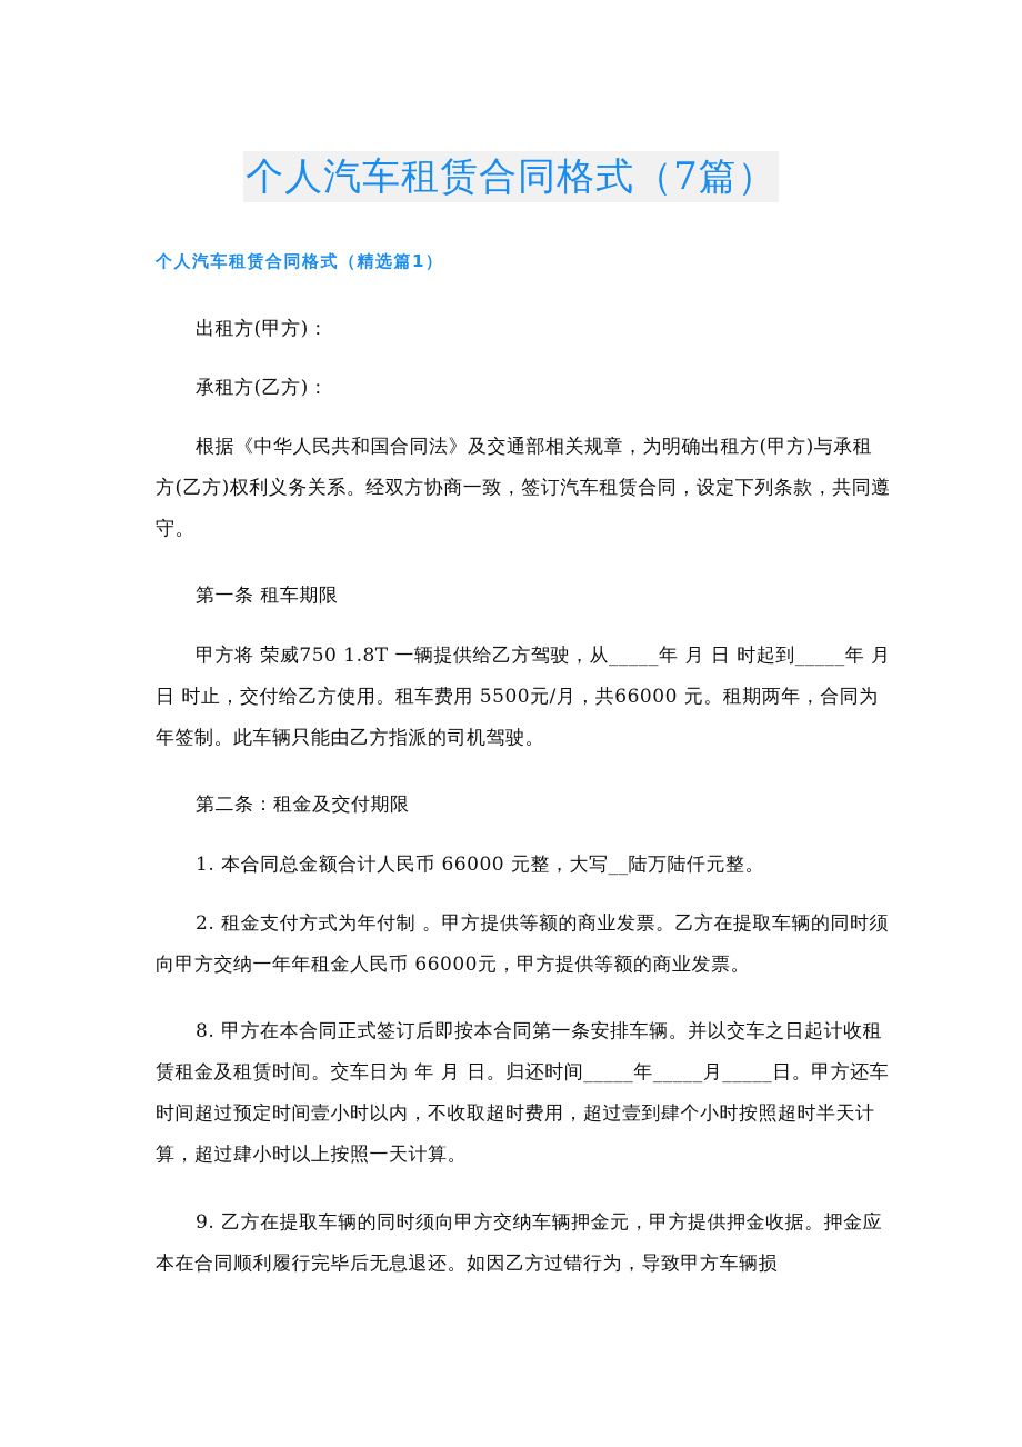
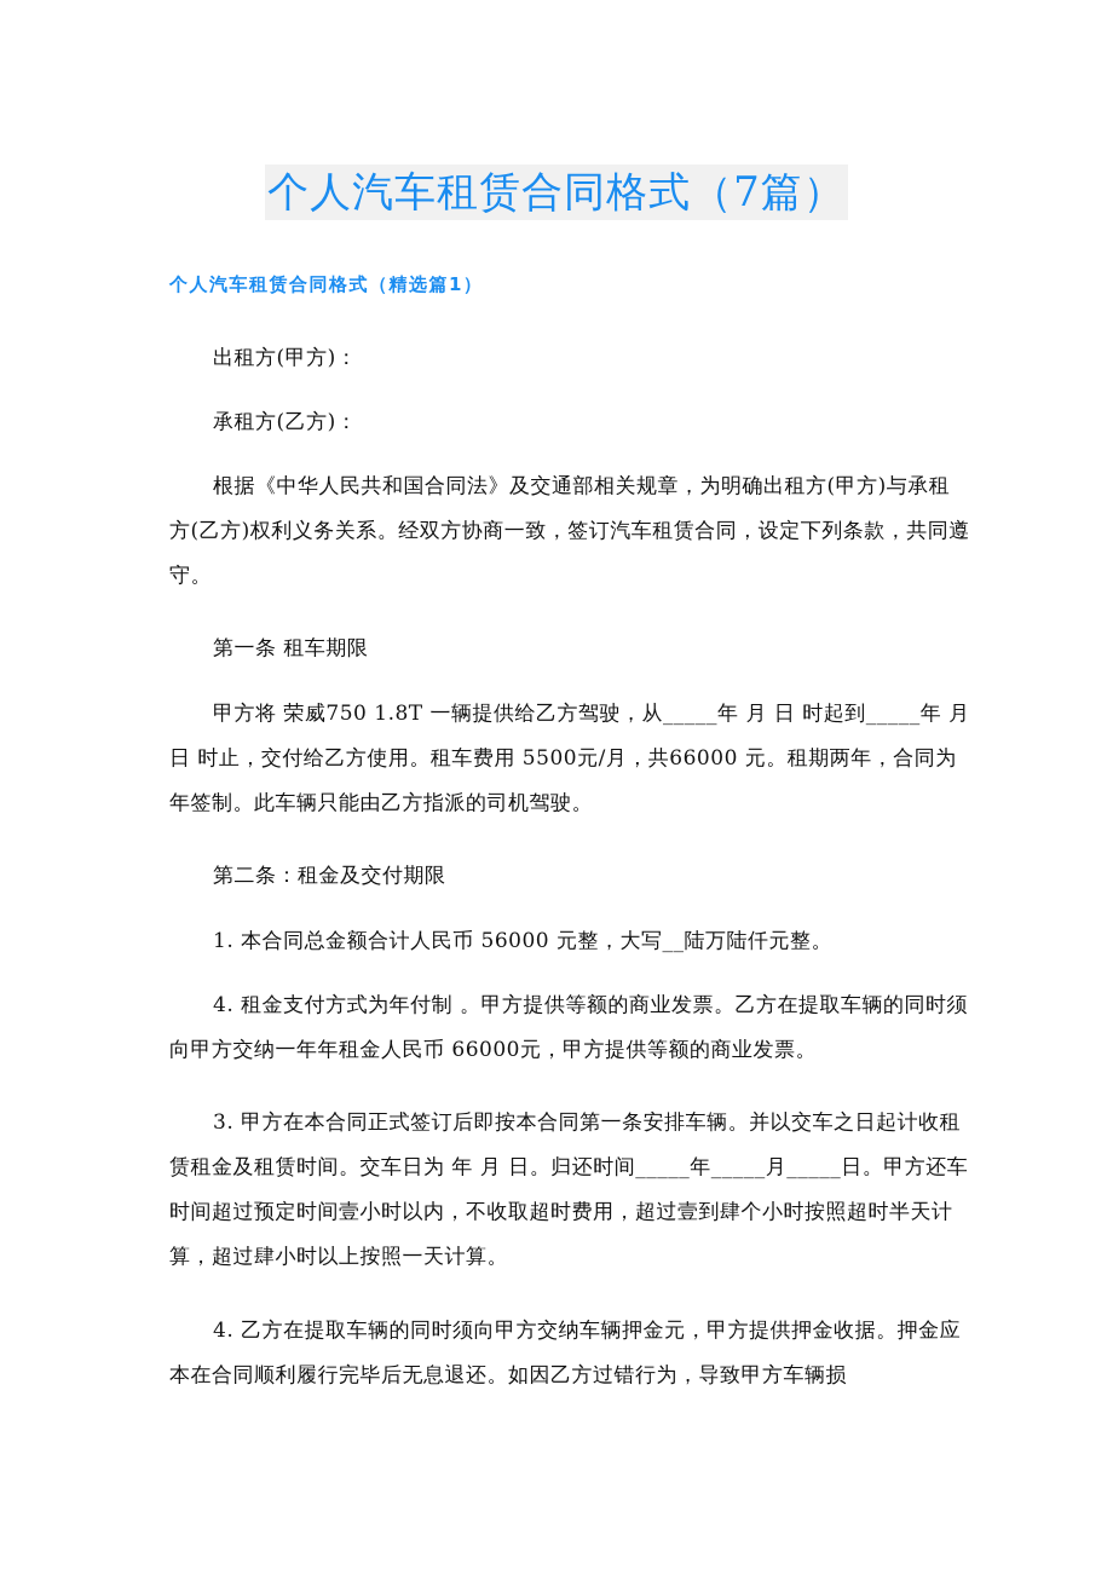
  个人汽车租赁合同格式（7篇）
  个人汽车租赁合同格式（精选篇1）
  出租方(甲方)：
  承租方(乙方)：
  根据《中华人民共和国合同法》及交通部相关规章，为明确出租方(甲方)与承租方(乙方)权利义务关系。经双方协商一致，签订汽车租赁合同，设定下列条款，共同遵守。
  第一条 租车期限
  甲方将 荣威750 1.8T 一辆提供给乙方驾驶，从_____年 月 日 时起到_____年 月 日 时止，交付给乙方使用。租车费用 5500元/月，共66000 元。租期两年，合同为年签制。此车辆只能由乙方指派的司机驾驶。
  第二条：租金及交付期限
- 1. 本合同总金额合计人民币 66000 元整，大写__陆万陆仟元整。
+ 1. 本合同总金额合计人民币 56000 元整，大写__陆万陆仟元整。
- 2. 租金支付方式为年付制 。甲方提供等额的商业发票。乙方在提取车辆的同时须向甲方交纳一年年租金人民币 66000元，甲方提供等额的商业发票。
+ 4. 租金支付方式为年付制 。甲方提供等额的商业发票。乙方在提取车辆的同时须向甲方交纳一年年租金人民币 66000元，甲方提供等额的商业发票。
- 8. 甲方在本合同正式签订后即按本合同第一条安排车辆。并以交车之日起计收租赁租金及租赁时间。交车日为 年 月 日。归还时间_____年_____月_____日。甲方还车时间超过预定时间壹小时以内，不收取超时费用，超过壹到肆个小时按照超时半天计算，超过肆小时以上按照一天计算。
+ 3. 甲方在本合同正式签订后即按本合同第一条安排车辆。并以交车之日起计收租赁租金及租赁时间。交车日为 年 月 日。归还时间_____年_____月_____日。甲方还车时间超过预定时间壹小时以内，不收取超时费用，超过壹到肆个小时按照超时半天计算，超过肆小时以上按照一天计算。
- 9. 乙方在提取车辆的同时须向甲方交纳车辆押金元，甲方提供押金收据。押金应本在合同顺利履行完毕后无息退还。如因乙方过错行为，导致甲方车辆损
+ 4. 乙方在提取车辆的同时须向甲方交纳车辆押金元，甲方提供押金收据。押金应本在合同顺利履行完毕后无息退还。如因乙方过错行为，导致甲方车辆损
